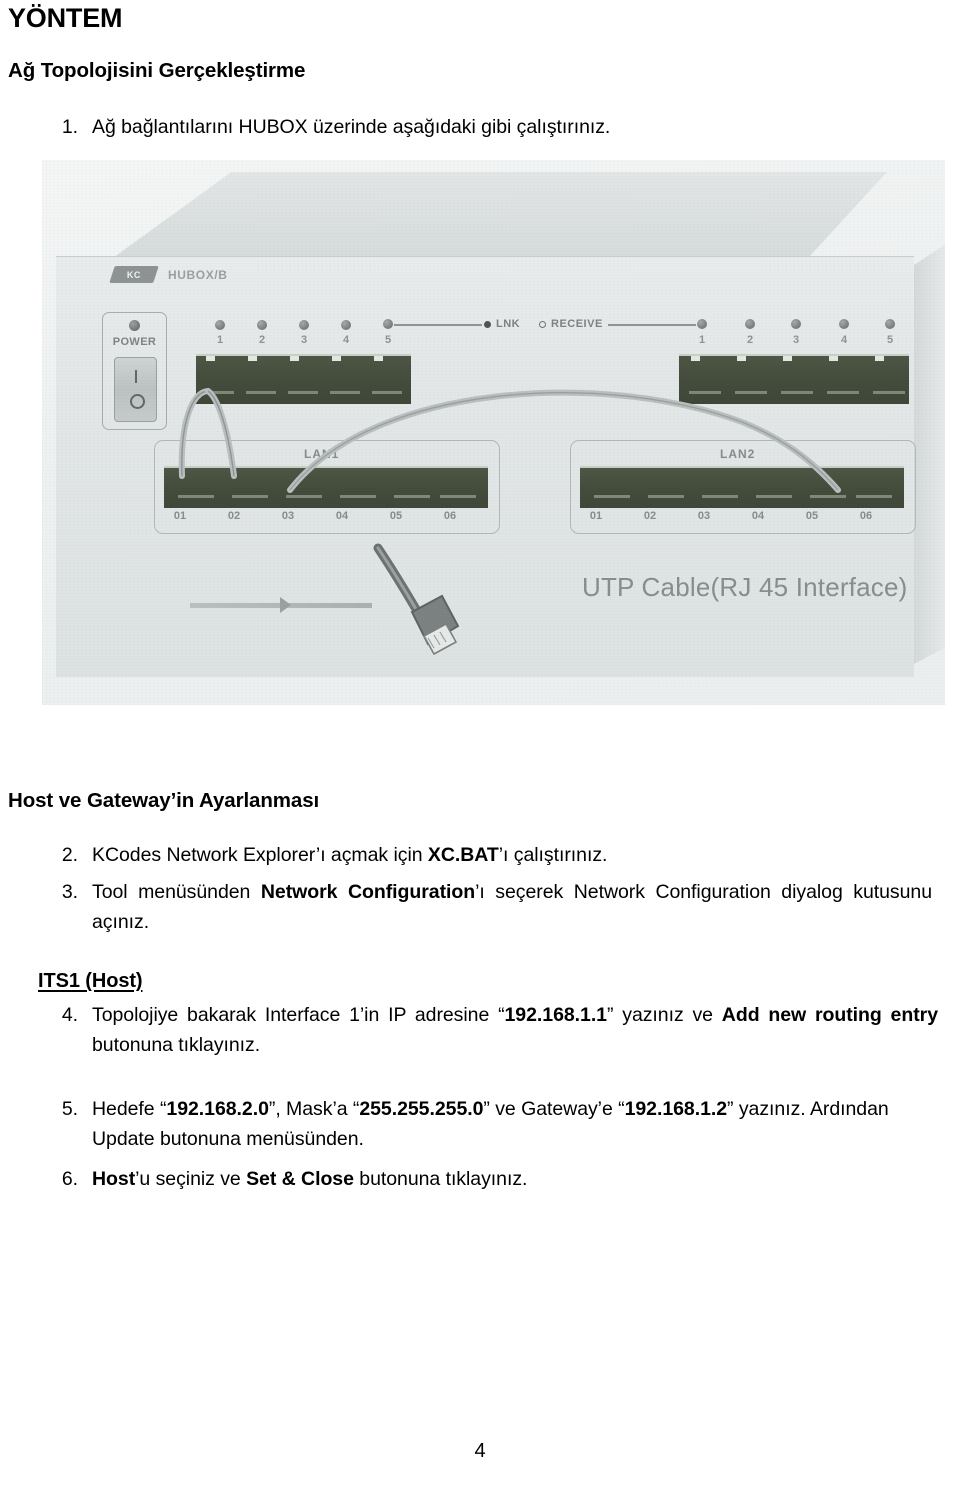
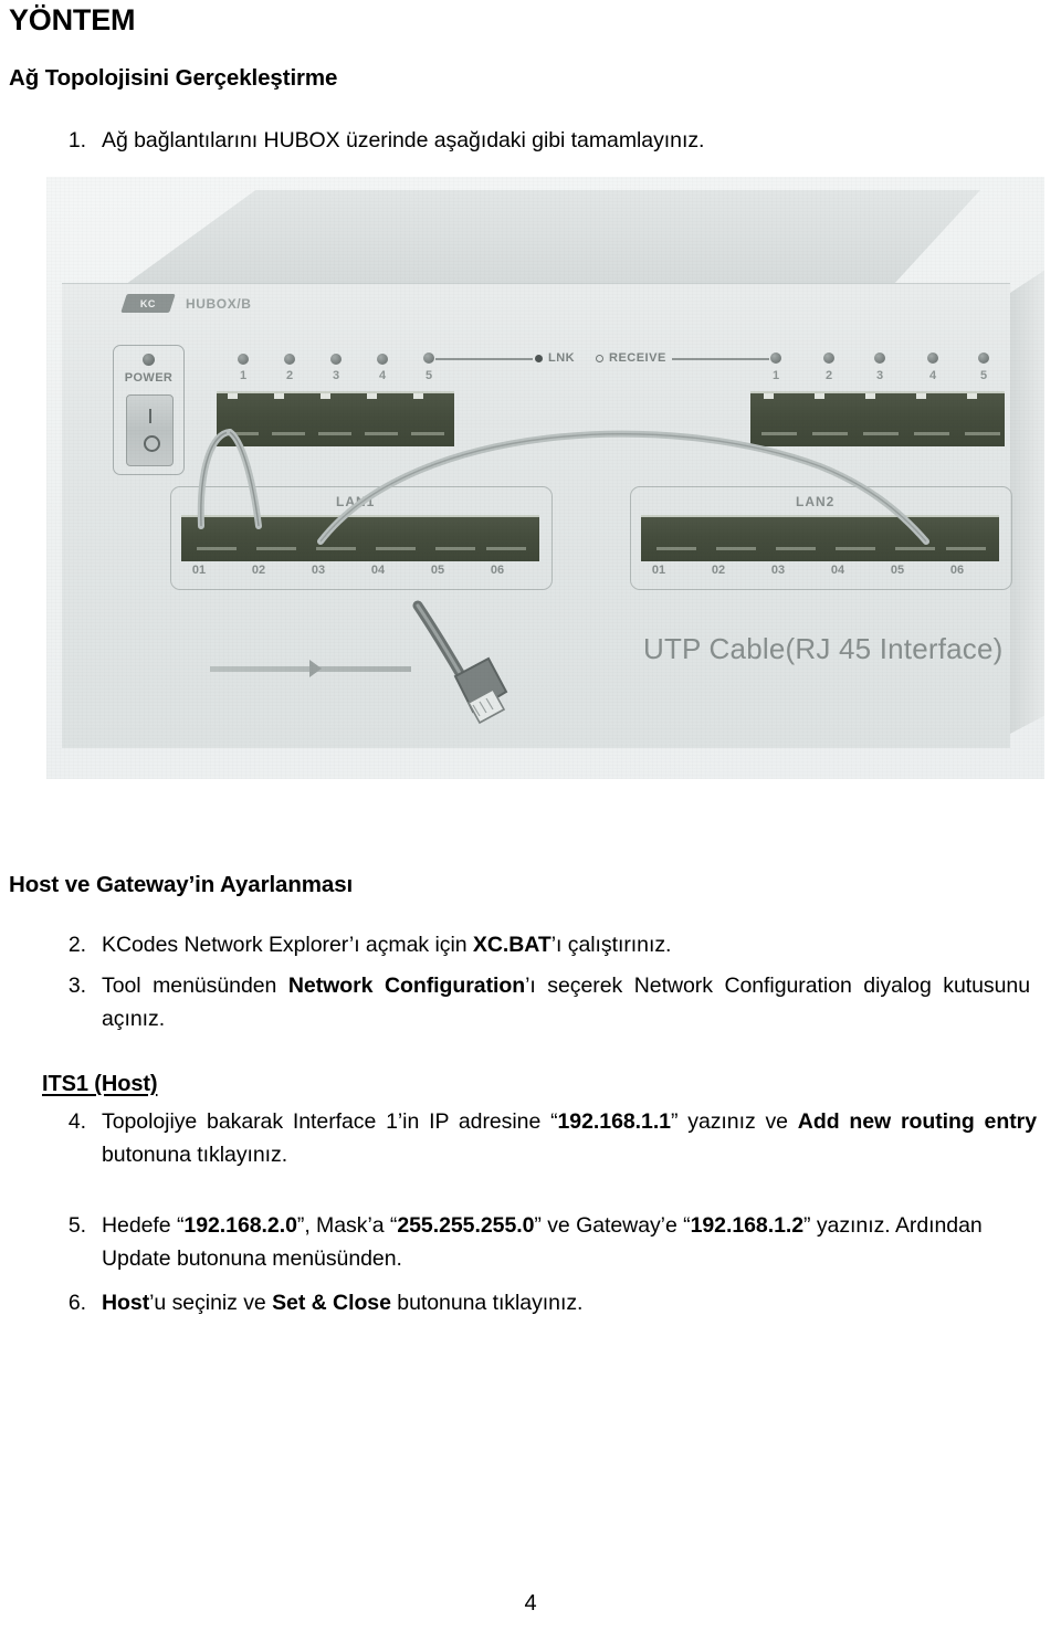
  YÖNTEM
  Ağ Topolojisini Gerçekleştirme
  1.
- Ağ bağlantılarını HUBOX üzerinde aşağıdaki gibi çalıştırınız.
+ Ağ bağlantılarını HUBOX üzerinde aşağıdaki gibi tamamlayınız.
  Host ve Gateway’in Ayarlanması
  2.
  KCodes Network Explorer’ı açmak için XC.BAT’ı çalıştırınız.
  3.
  Tool menüsünden Network Configuration’ı seçerek Network Configuration diyalog kutusunu açınız.
  ITS1 (Host)
  4.
  Topolojiye bakarak Interface 1’in IP adresine “192.168.1.1” yazınız ve Add new routing entry butonuna tıklayınız.
  5.
  Hedefe “192.168.2.0”, Mask’a “255.255.255.0” ve Gateway’e “192.168.1.2” yazınız. Ardından Update butonuna menüsünden.
  6.
  Host’u seçiniz ve Set & Close butonuna tıklayınız.
  4
